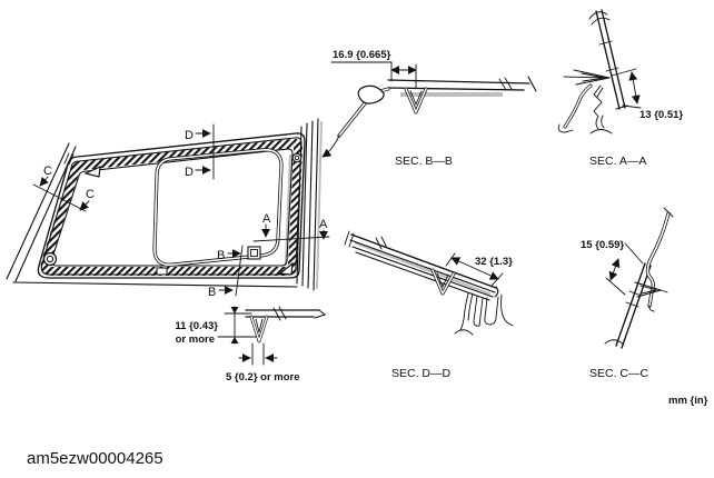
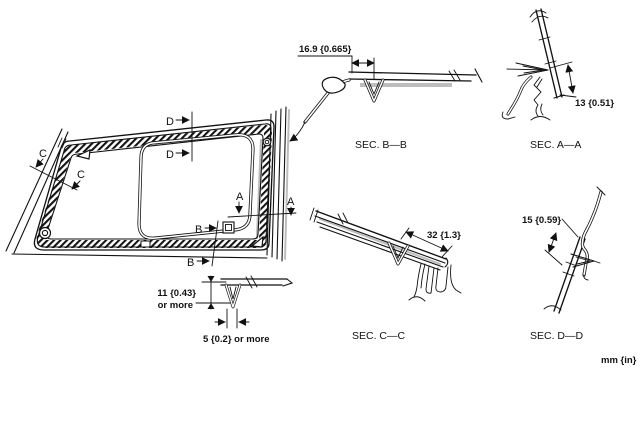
  D
  D
  C
  C
  A
  A
  B
  B
  11 {0.43}
  or more
  5 {0.2} or more
  16.9 {0.665}
  SEC. B—B
  13 {0.51}
  SEC. A—A
  32 {1.3}
- SEC. D—D
+ SEC. C—C
  15 {0.59}
- SEC. C—C
+ SEC. D—D
  mm {in}
- am5ezw00004265
